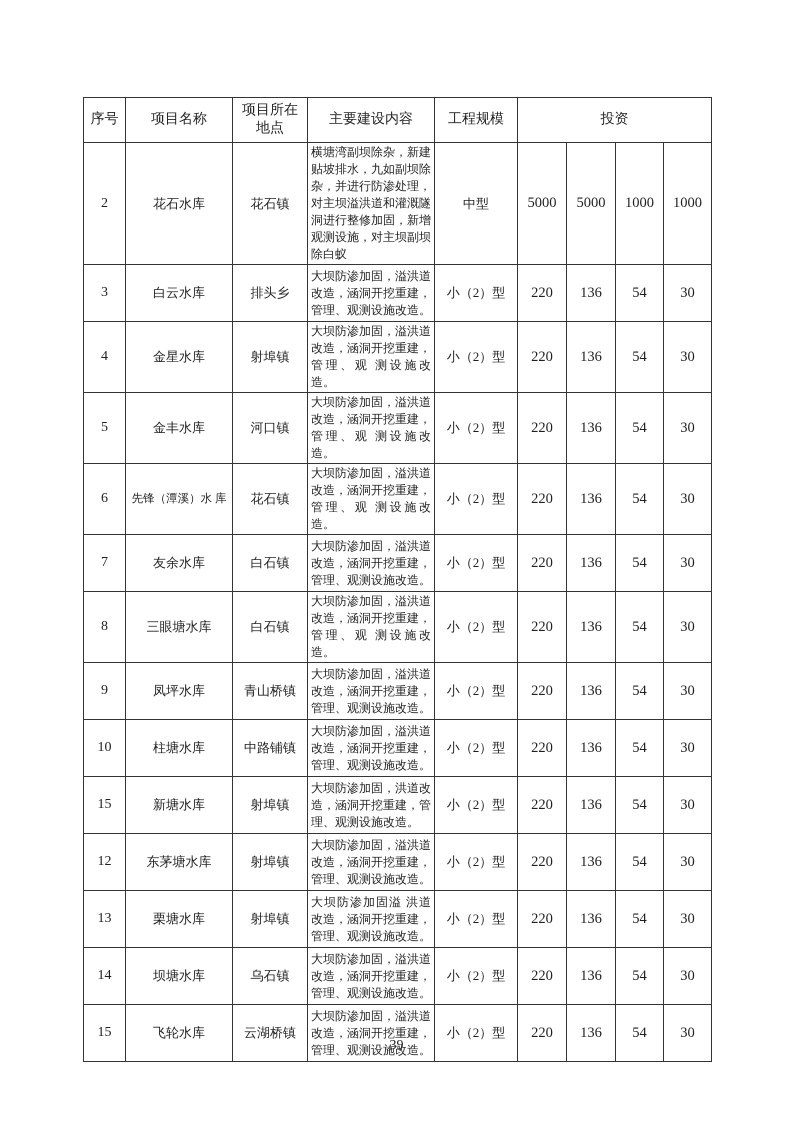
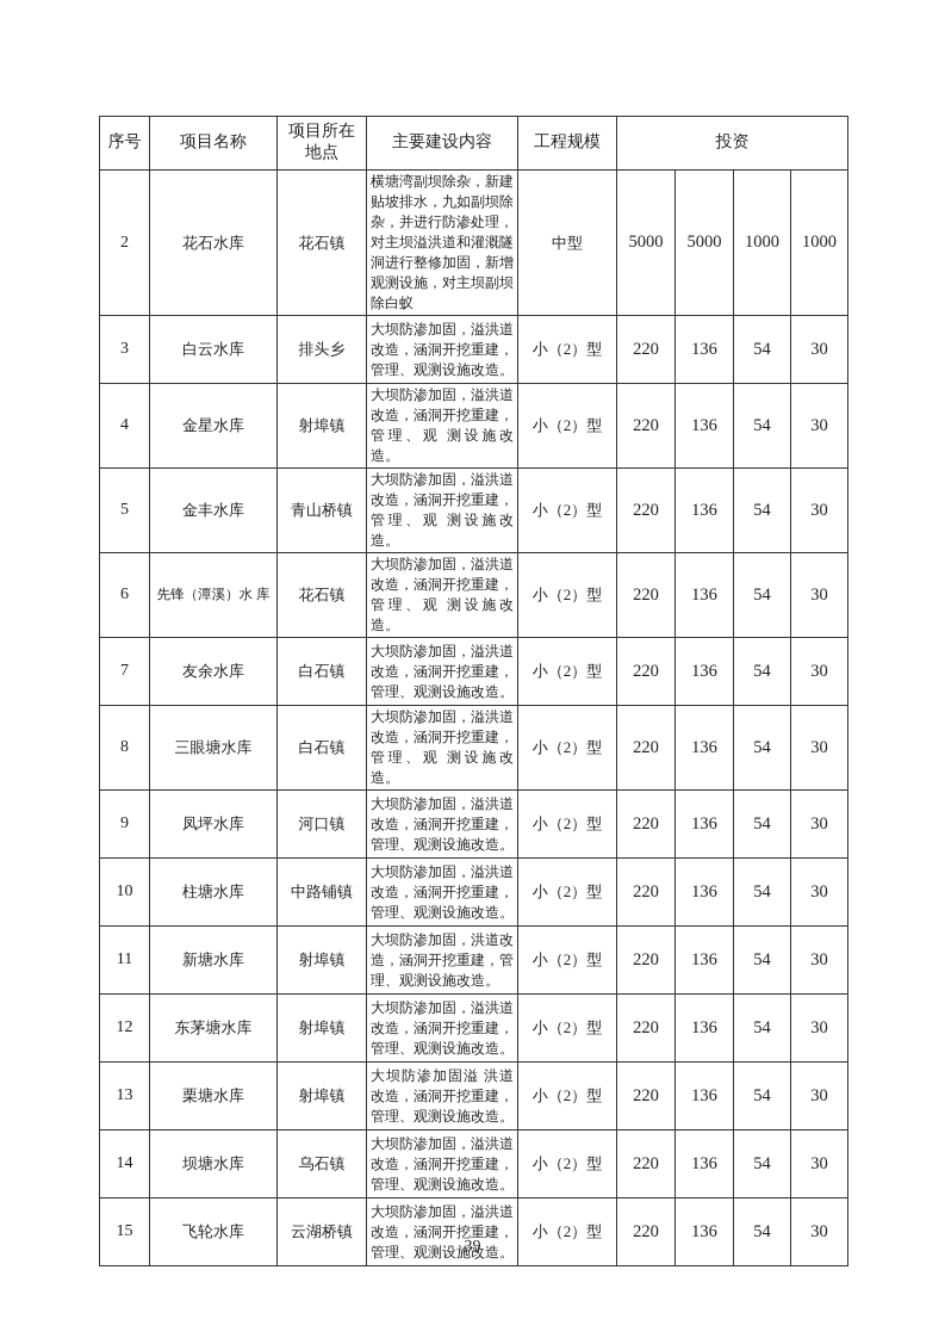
  序号	项目名称	项目所在地点	主要建设内容	工程规模	投资
  2	花石水库	花石镇	横塘湾副坝除杂，新建贴坡排水，九如副坝除杂，并进行防渗处理，对主坝溢洪道和灌溉隧洞进行整修加固，新增观测设施，对主坝副坝除白蚁	中型	5000	5000	1000	1000
  3	白云水库	排头乡	大坝防渗加固，溢洪道改造，涵洞开挖重建，管理、观测设施改造。	小（2）型	220	136	54	30
  4	金星水库	射埠镇	大坝防渗加固，溢洪道改造，涵洞开挖重建，管理、观 测设施改造。	小（2）型	220	136	54	30
- 5	金丰水库	河口镇	大坝防渗加固，溢洪道改造，涵洞开挖重建，管理、观 测设施改造。	小（2）型	220	136	54	30
+ 5	金丰水库	青山桥镇	大坝防渗加固，溢洪道改造，涵洞开挖重建，管理、观 测设施改造。	小（2）型	220	136	54	30
  6	先锋（潭溪）水 库	花石镇	大坝防渗加固，溢洪道改造，涵洞开挖重建，管理、观 测设施改造。	小（2）型	220	136	54	30
  7	友余水库	白石镇	大坝防渗加固，溢洪道改造，涵洞开挖重建，管理、观测设施改造。	小（2）型	220	136	54	30
  8	三眼塘水库	白石镇	大坝防渗加固，溢洪道改造，涵洞开挖重建，管理、观 测设施改造。	小（2）型	220	136	54	30
- 9	凤坪水库	青山桥镇	大坝防渗加固，溢洪道改造，涵洞开挖重建，管理、观测设施改造。	小（2）型	220	136	54	30
+ 9	凤坪水库	河口镇	大坝防渗加固，溢洪道改造，涵洞开挖重建，管理、观测设施改造。	小（2）型	220	136	54	30
  10	柱塘水库	中路铺镇	大坝防渗加固，溢洪道改造，涵洞开挖重建，管理、观测设施改造。	小（2）型	220	136	54	30
- 15	新塘水库	射埠镇	大坝防渗加固，洪道改造，涵洞开挖重建，管理、观测设施改造。	小（2）型	220	136	54	30
+ 11	新塘水库	射埠镇	大坝防渗加固，洪道改造，涵洞开挖重建，管理、观测设施改造。	小（2）型	220	136	54	30
  12	东茅塘水库	射埠镇	大坝防渗加固，溢洪道改造，涵洞开挖重建，管理、观测设施改造。	小（2）型	220	136	54	30
  13	栗塘水库	射埠镇	大坝防渗加固溢 洪道改造，涵洞开挖重建，管理、观测设施改造。	小（2）型	220	136	54	30
  14	坝塘水库	乌石镇	大坝防渗加固，溢洪道改造，涵洞开挖重建，管理、观测设施改造。	小（2）型	220	136	54	30
  15	飞轮水库	云湖桥镇	大坝防渗加固，溢洪道改造，涵洞开挖重建，管理、观测设施改造。	小（2）型	220	136	54	30
  39
